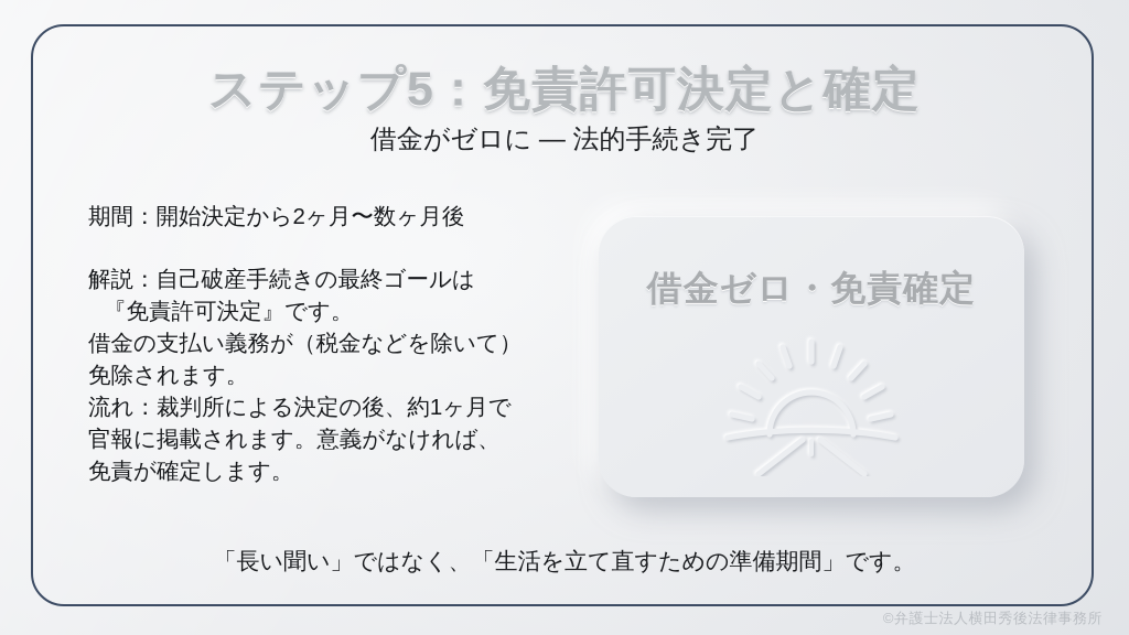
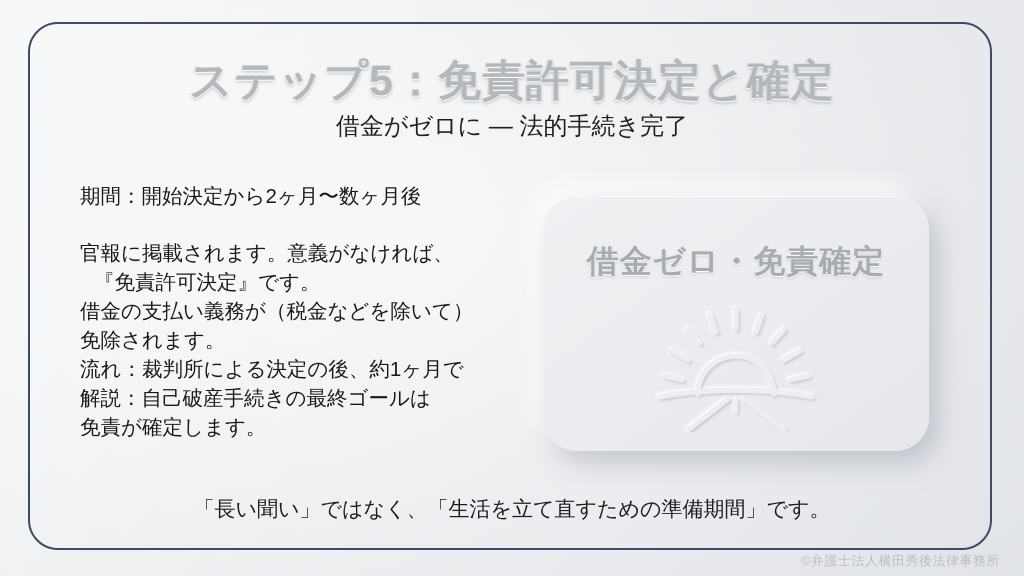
  ステップ5：免責許可決定と確定
  借金がゼロに ― 法的手続き完了
  期間：開始決定から2ヶ月〜数ヶ月後
- 解説：自己破産手続きの最終ゴールは
+ 官報に掲載されます。意義がなければ、
  『免責許可決定』です。
  借金の支払い義務が（税金などを除いて）
  免除されます。
  流れ：裁判所による決定の後、約1ヶ月で
- 官報に掲載されます。意義がなければ、
+ 解説：自己破産手続きの最終ゴールは
  免責が確定します。
  借金ゼロ・免責確定
  「長い聞い」ではなく、「生活を立て直すための準備期間」です。
  ©弁護士法人横田秀後法律事務所
